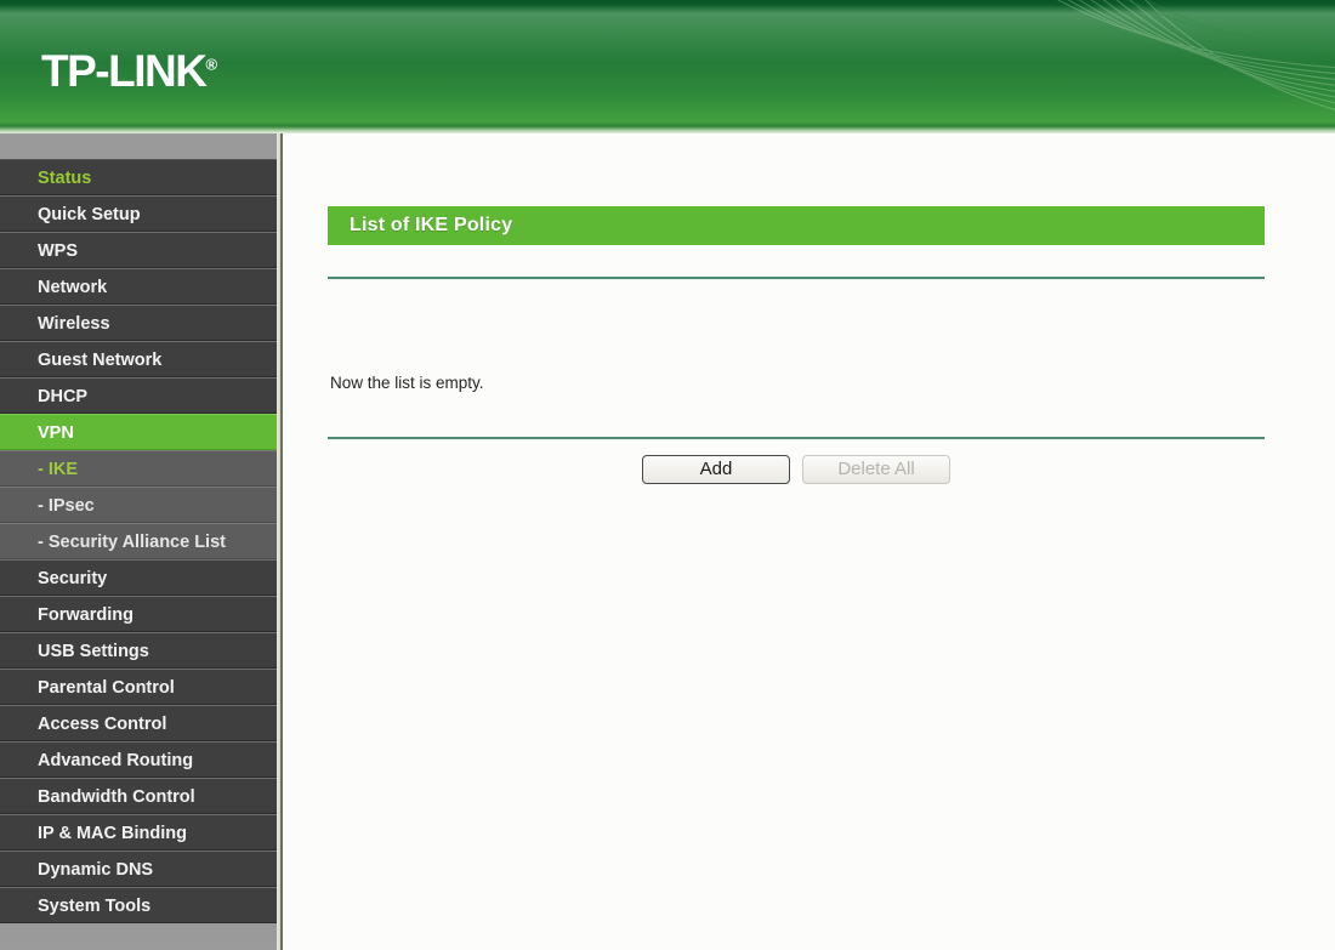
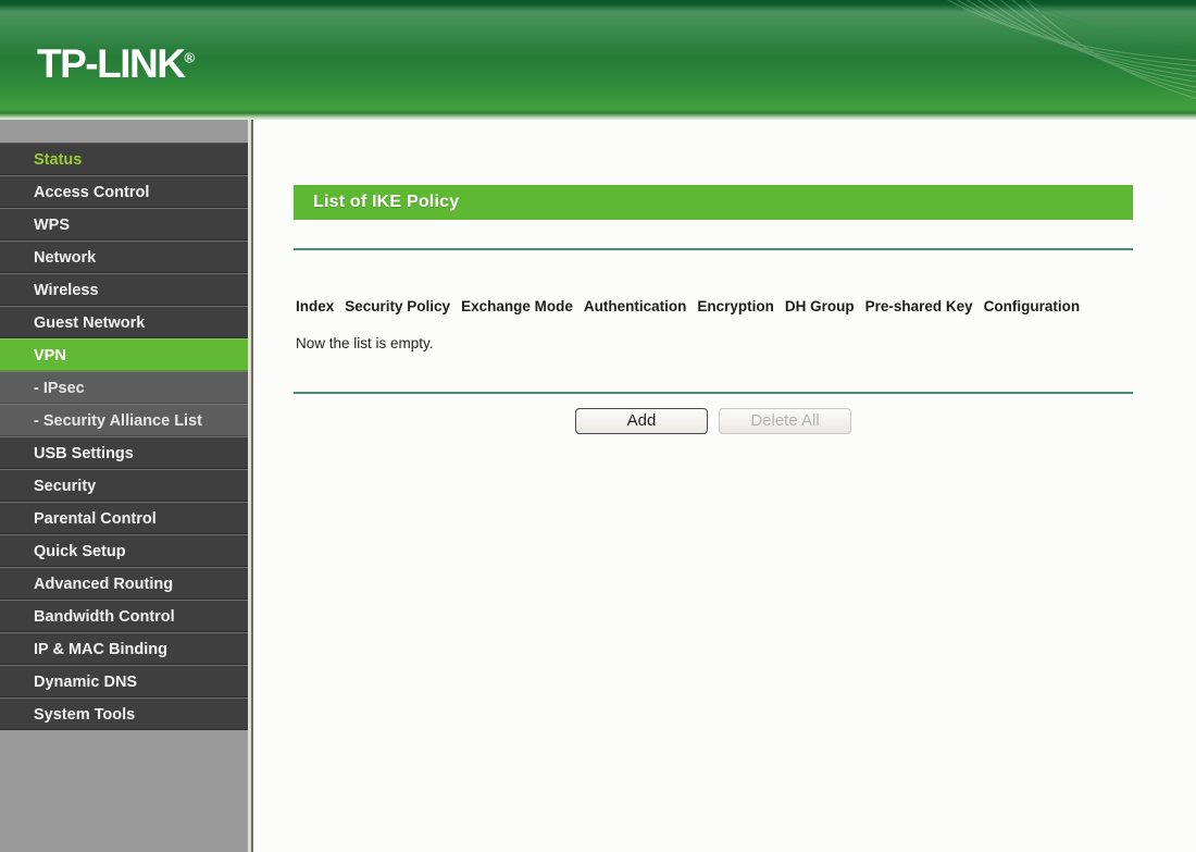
  TP-LINK®
  Status
- Quick Setup
+ Access Control
  WPS
  Network
  Wireless
  Guest Network
- DHCP
  VPN
- - IKE
  - IPsec
  - Security Alliance List
- Security
+ USB Settings
- Forwarding
- USB Settings
+ Security
  Parental Control
- Access Control
+ Quick Setup
  Advanced Routing
  Bandwidth Control
  IP & MAC Binding
  Dynamic DNS
  System Tools
  List of IKE Policy
+ Index Security Policy Exchange Mode Authentication Encryption DH Group Pre-shared Key Configuration
  Now the list is empty.
  Add
  Delete All
